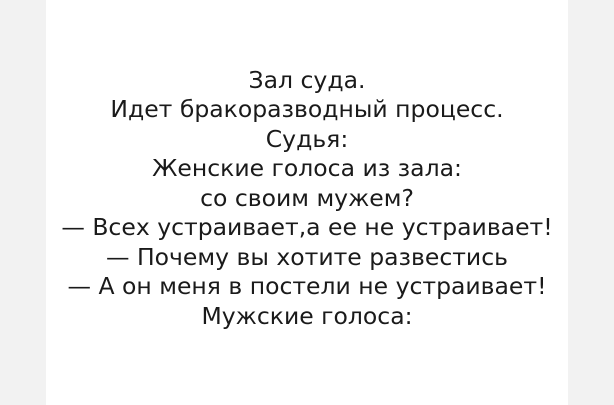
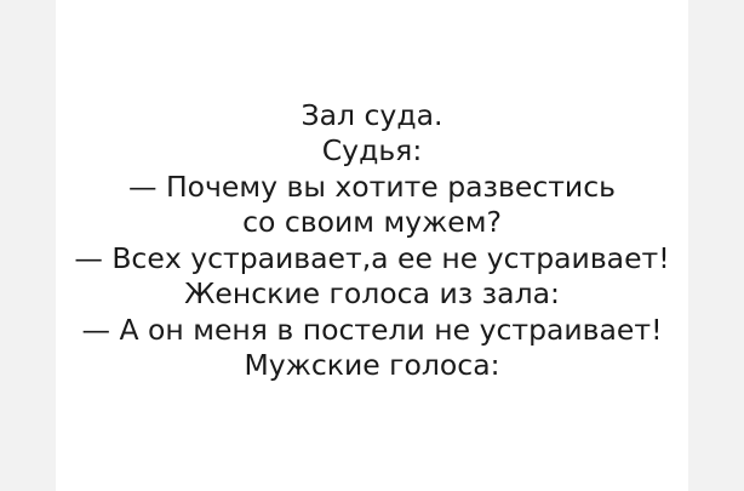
  Зал суда.
- Идет бракоразводный процесс.
  Судья:
- Женские голоса из зала:
+ — Почему вы хотите развестись
  со своим мужем?
  — Всех устраивает,а ее не устраивает!
- — Почему вы хотите развестись
+ Женские голоса из зала:
  — А он меня в постели не устраивает!
  Мужские голоса:
